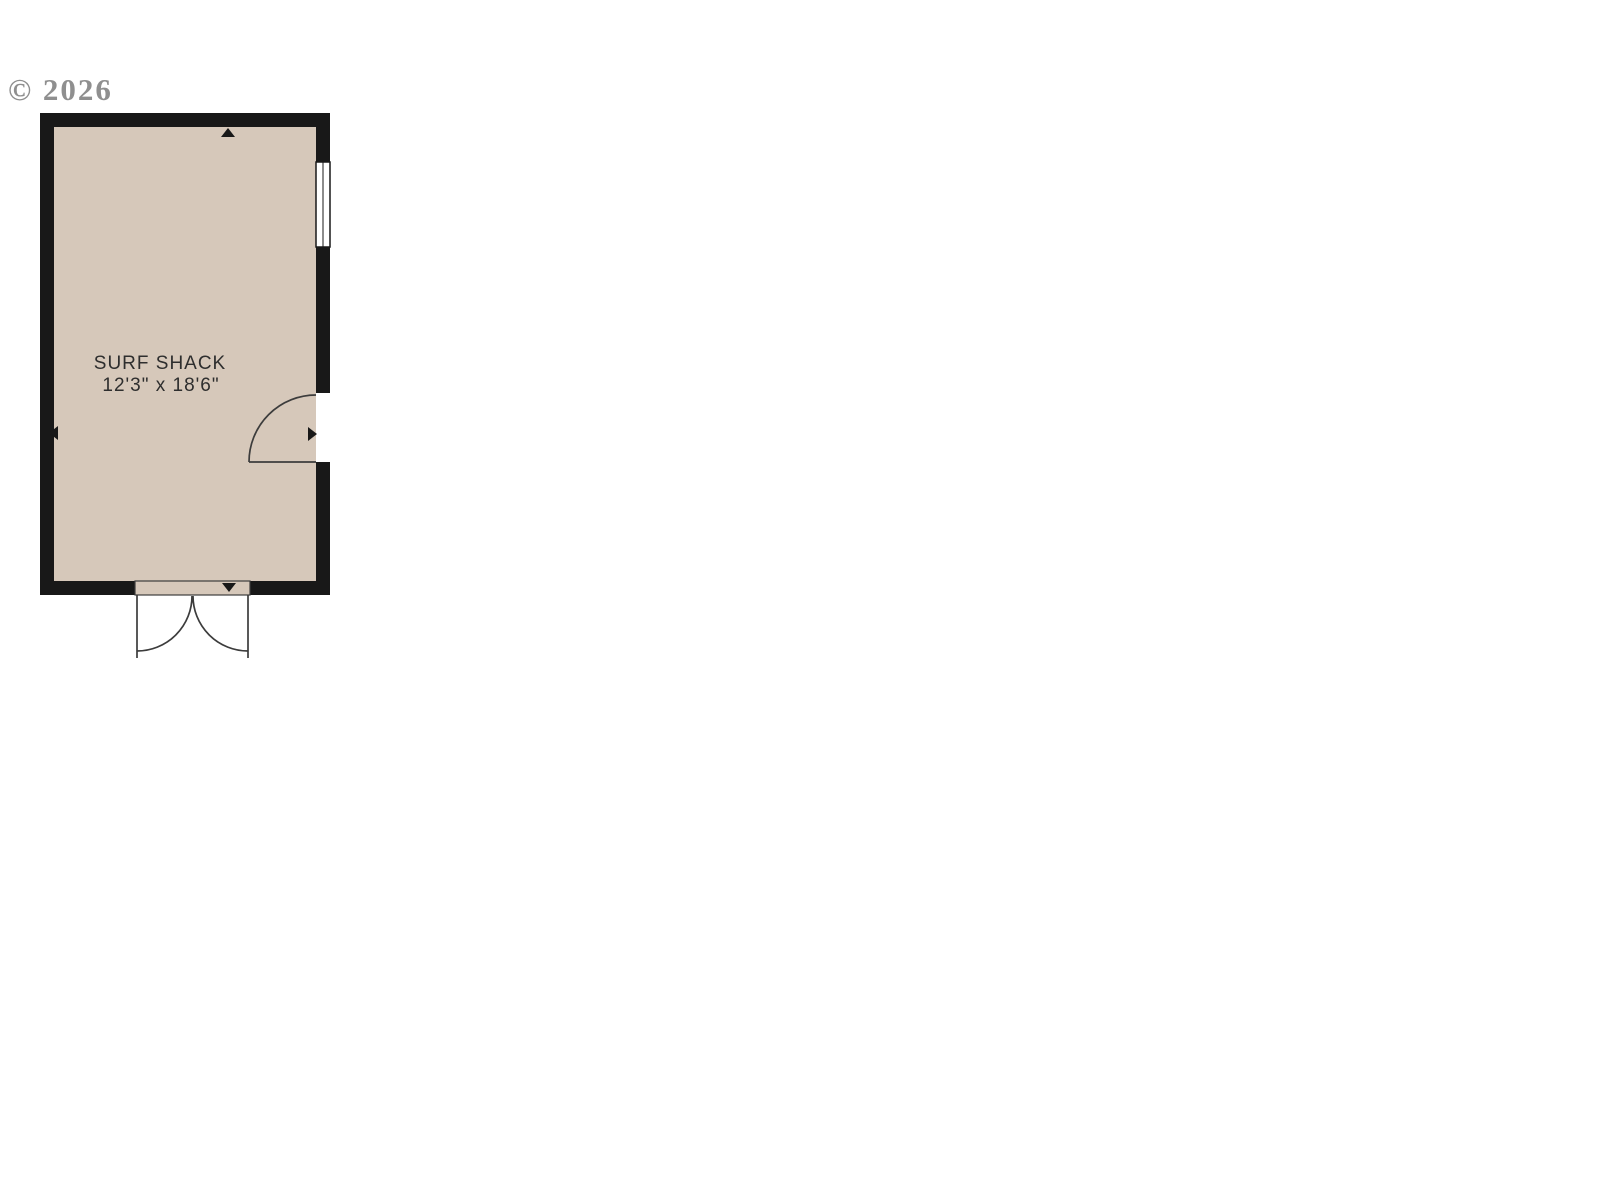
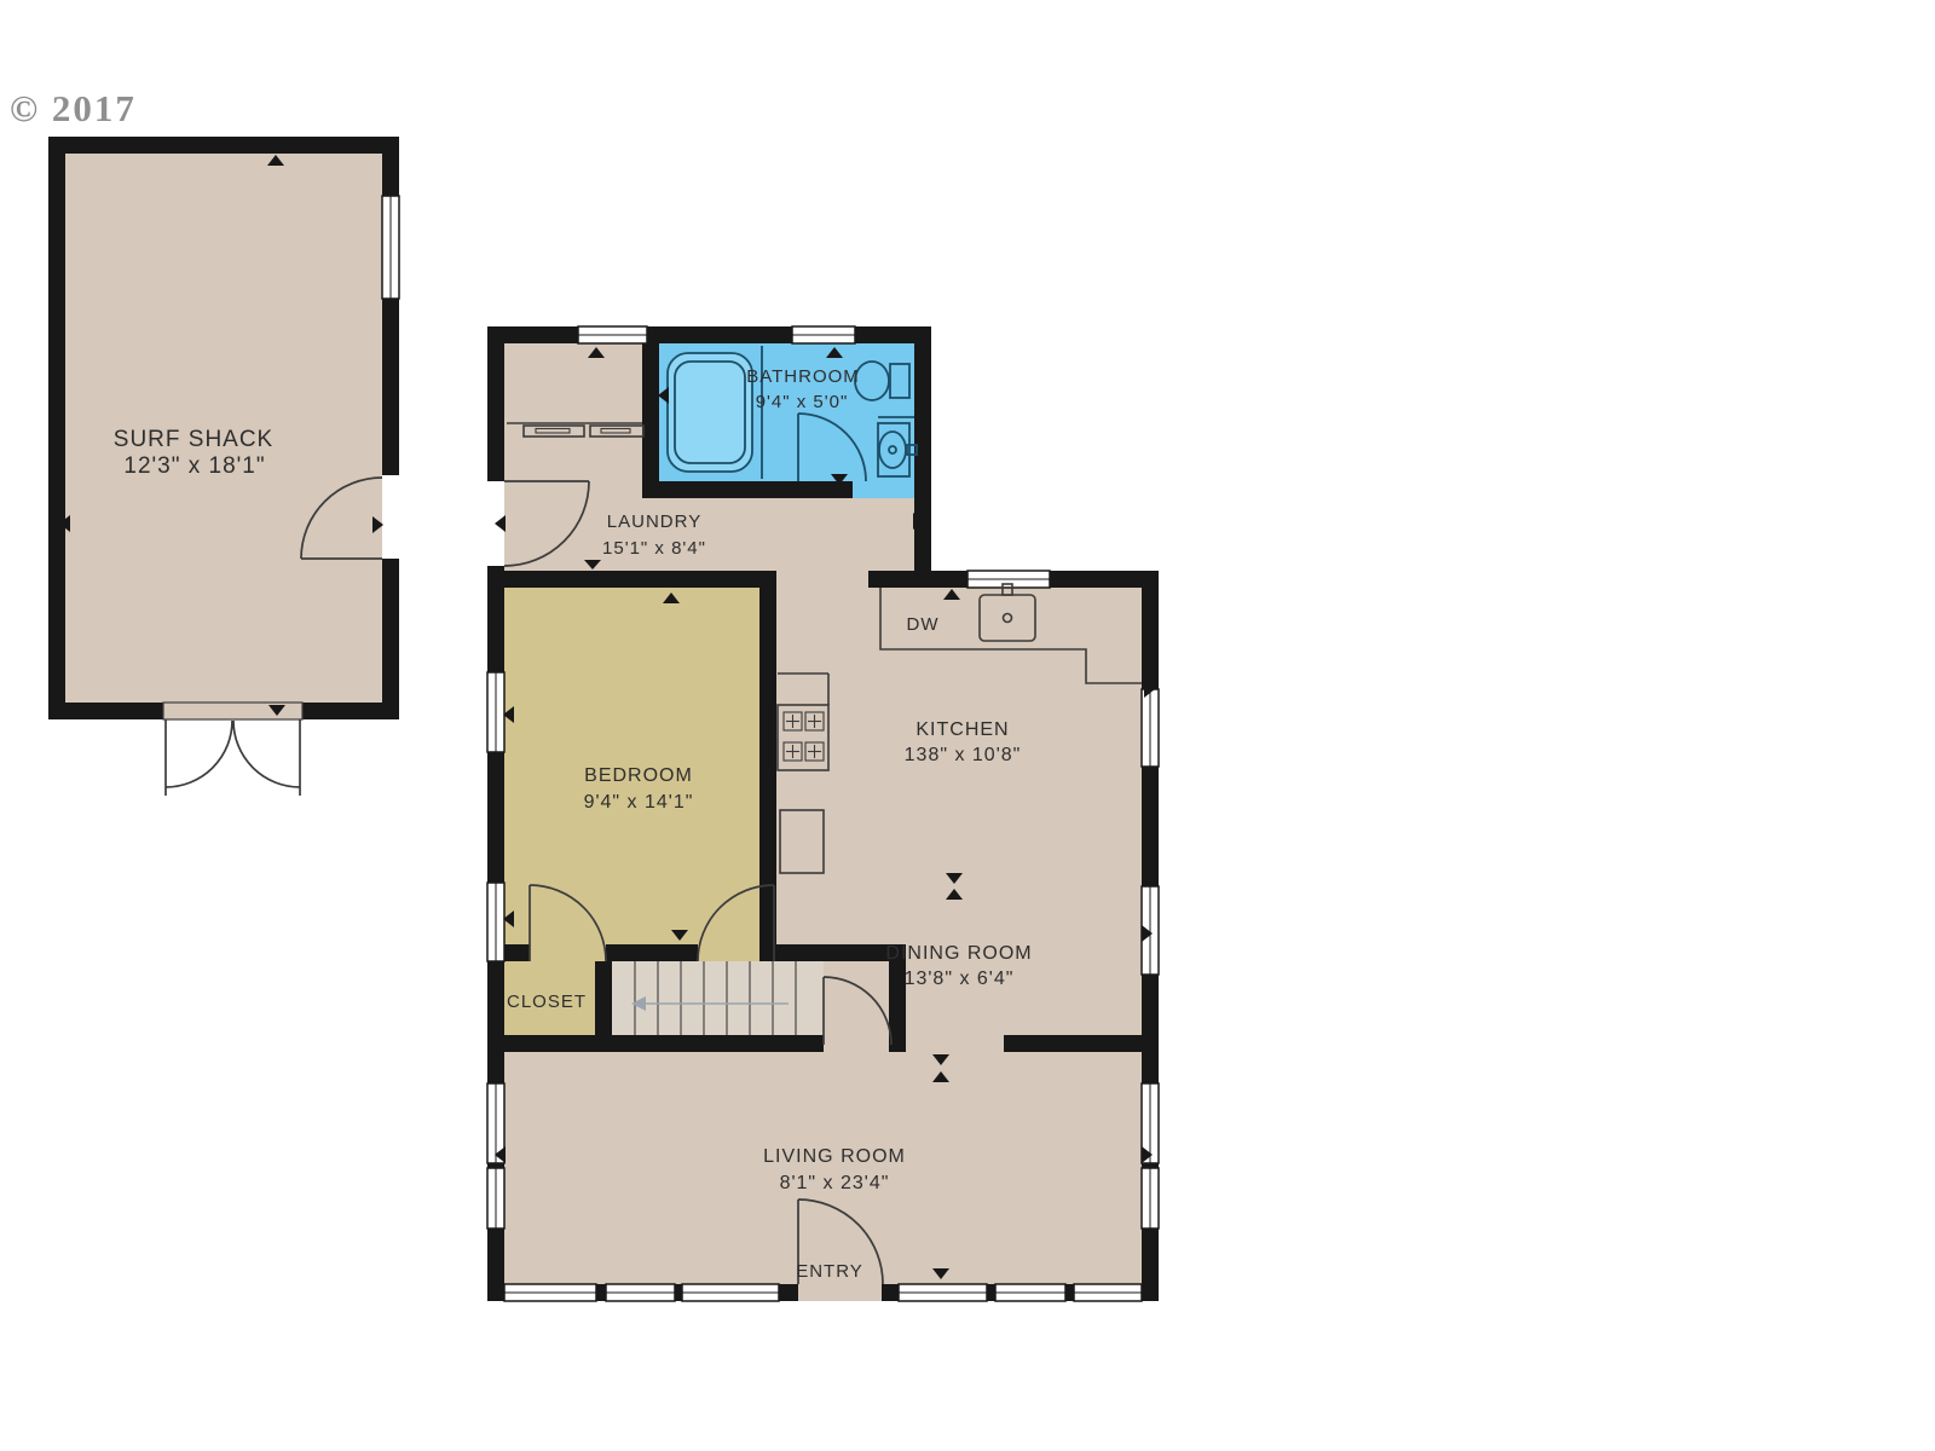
- © 2026
+ © 2017
  SURF SHACK
- 12'3" x 18'6"
+ 12'3" x 18'1"
+ BATHROOM
+ 9'4" x 5'0"
+ LAUNDRY
+ 15'1" x 8'4"
+ BEDROOM
+ 9'4" x 14'1"
+ DW
+ KITCHEN
+ 138" x 10'8"
+ DINING ROOM
+ 13'8" x 6'4"
+ CLOSET
+ LIVING ROOM
+ 8'1" x 23'4"
+ ENTRY
